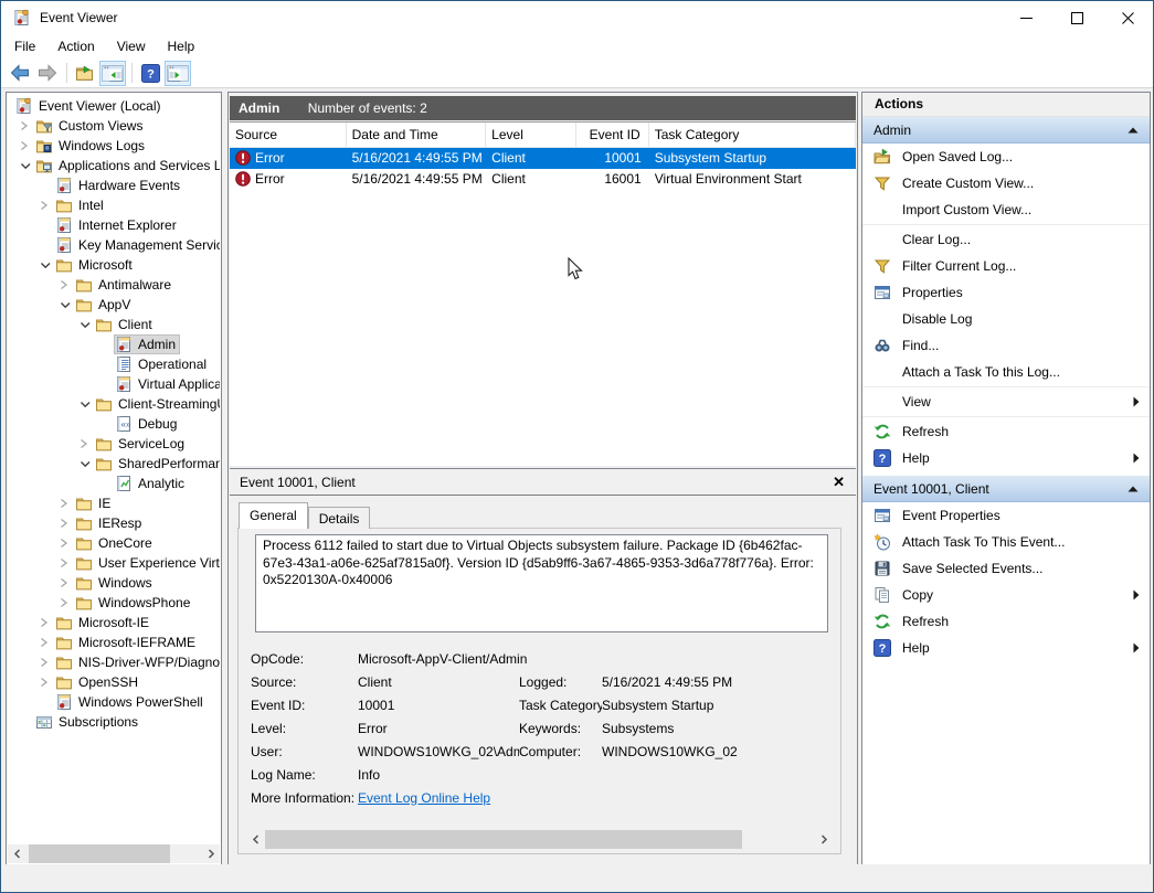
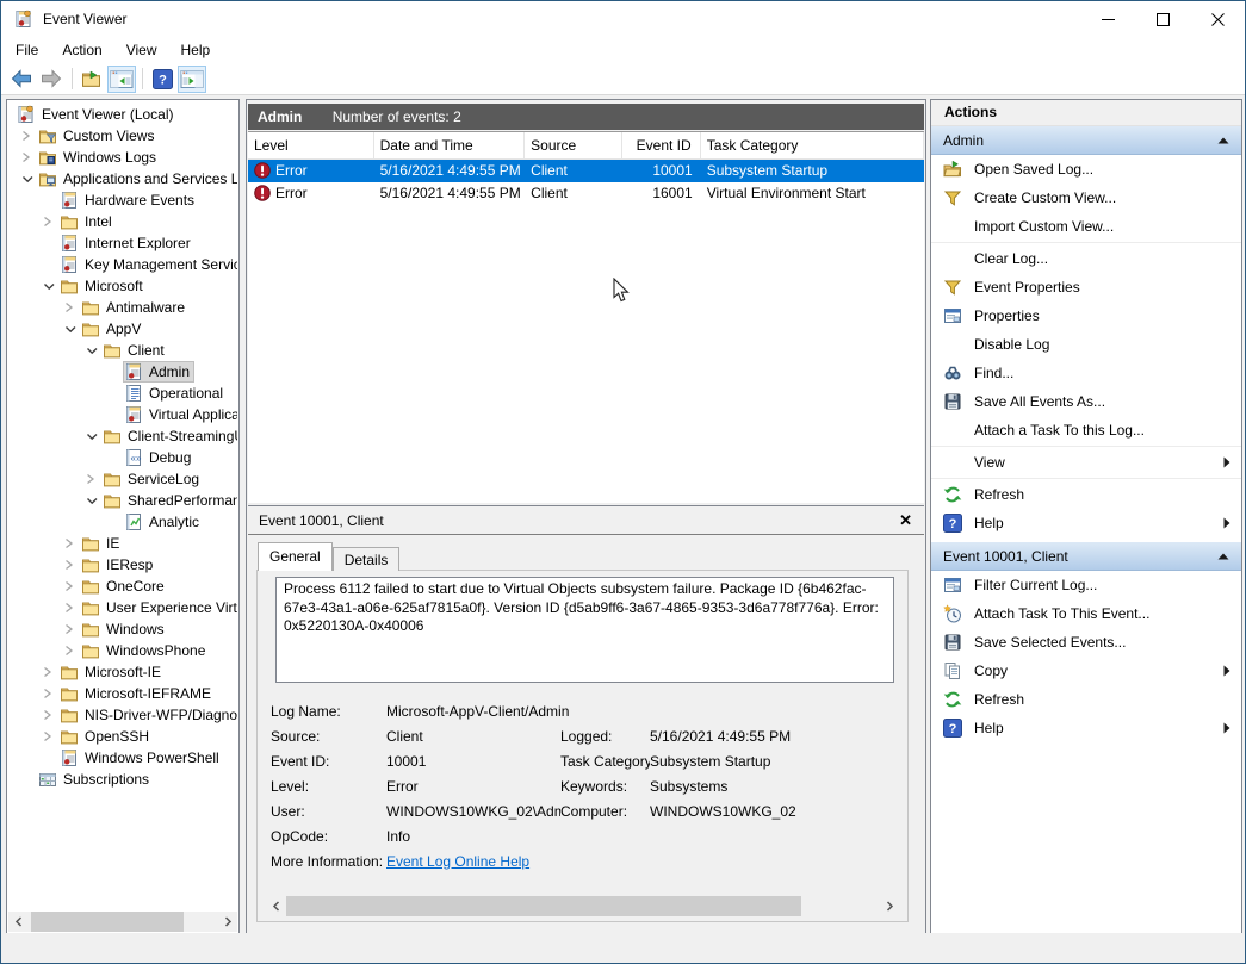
  Event Viewer
  File
  Action
  View
  Help
  ?
  Event Viewer (Local)
  Custom Views
  Windows Logs
  Applications and Services L
  Hardware Events
  Intel
  Internet Explorer
  Key Management Servic
  Microsoft
  Antimalware
  AppV
  Client
  Admin
  Operational
  Virtual Applica
  Client-Streaming
  «»
  Debug
  ServiceLog
  SharedPerforman
  Analytic
  IE
  IEResp
  OneCore
  User Experience Virt
  Windows
  WindowsPhone
  Microsoft-IE
  Microsoft-IEFRAME
  NIS-Driver-WFP/Diagno
  OpenSSH
  Windows PowerShell
  Subscriptions
  Admin Number of events: 2
- Source
+ Level
  Date and Time
- Level
+ Source
  Event ID
  Task Category
  Error
  5/16/2021 4:49:55 PM
  Client
  10001
  Subsystem Startup
  Error
  5/16/2021 4:49:55 PM
  Client
  16001
  Virtual Environment Start
  Event 10001, Client
  ✕
  General
  Details
  Process 6112 failed to start due to Virtual Objects subsystem failure. Package ID {6b462fac-67e3-43a1-a06e-625af7815a0f}. Version ID {d5ab9ff6-3a67-4865-9353-3d6a778f776a}. Error: 0x5220130A-0x40006
- OpCode:
+ Log Name:
  Microsoft-AppV-Client/Admin
  Source:
  Client
  Logged:
  5/16/2021 4:49:55 PM
  Event ID:
  10001
  Task Category
  Subsystem Startup
  Level:
  Error
  Keywords:
  Subsystems
  User:
  WINDOWS10WKG_02\Adm
  Computer:
  WINDOWS10WKG_02
- Log Name:
+ OpCode:
  Info
  More Information:
  Event Log Online Help
  Actions
  Admin
  Open Saved Log...
  Create Custom View...
  Import Custom View...
  Clear Log...
- Filter Current Log...
+ Event Properties
  Properties
  Disable Log
  Find...
+ Save All Events As...
  Attach a Task To this Log...
  View
  Refresh
  ?
  Help
  Event 10001, Client
- Event Properties
+ Filter Current Log...
  Attach Task To This Event...
  Save Selected Events...
  Copy
  Refresh
  ?
  Help
